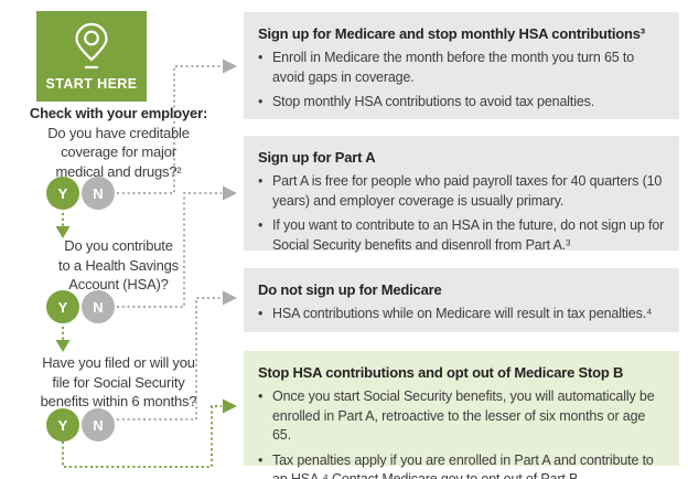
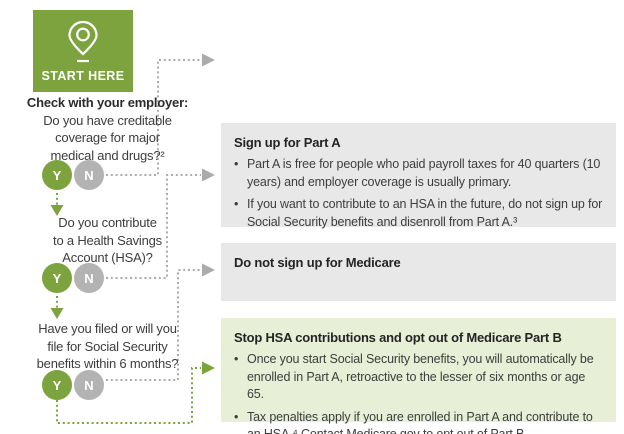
  START HERE
  Check with your employer:
  Do you have creditable
  coverage for major
  medical and drugs?²
  Y
  N
  Do you contribute
  to a Health Savings
  Account (HSA)?
  Y
  N
  Have you filed or will you
  file for Social Security
  benefits within 6 months?
  Y
  N
- Sign up for Medicare and stop monthly HSA contributions³
- Enroll in Medicare the month before the month you turn 65 to
- avoid gaps in coverage.
- Stop monthly HSA contributions to avoid tax penalties.
  Sign up for Part A
  Part A is free for people who paid payroll taxes for 40 quarters (10
  years) and employer coverage is usually primary.
  If you want to contribute to an HSA in the future, do not sign up for
  Social Security benefits and disenroll from Part A.³
  Do not sign up for Medicare
- HSA contributions while on Medicare will result in tax penalties.⁴
- Stop HSA contributions and opt out of Medicare Stop B
+ Stop HSA contributions and opt out of Medicare Part B
  Once you start Social Security benefits, you will automatically be
  enrolled in Part A, retroactive to the lesser of six months or age 65.
  Tax penalties apply if you are enrolled in Part A and contribute to
